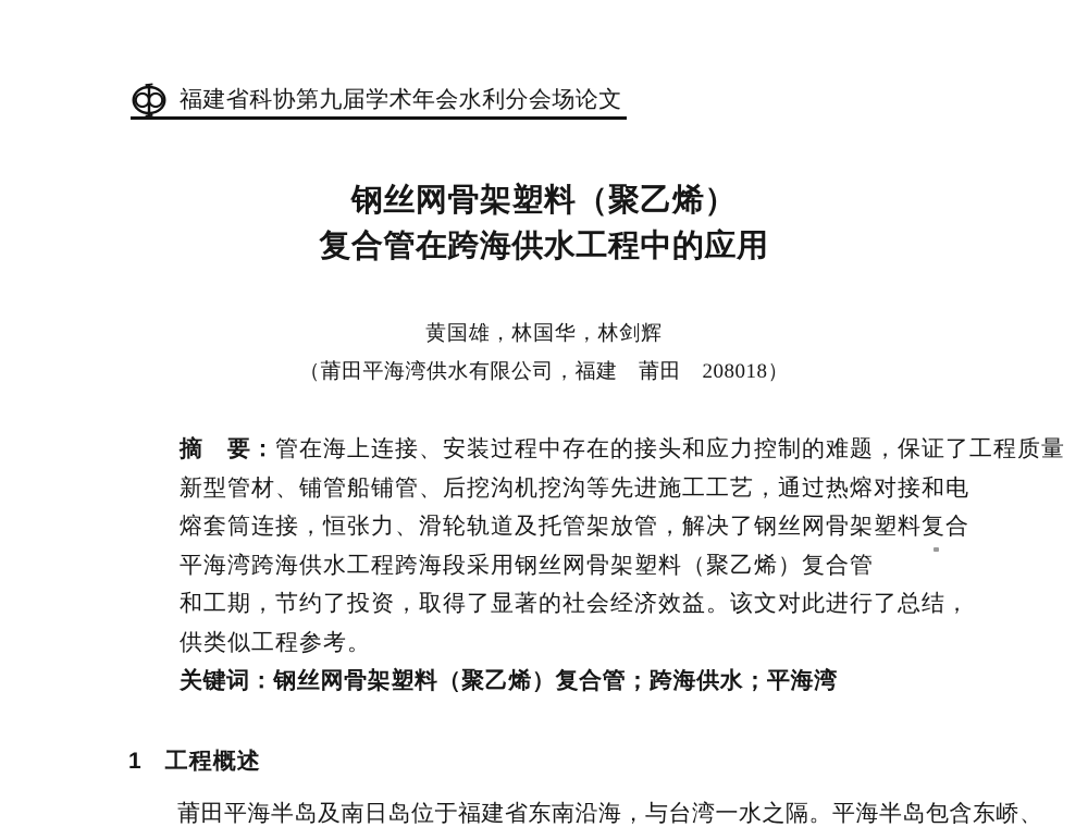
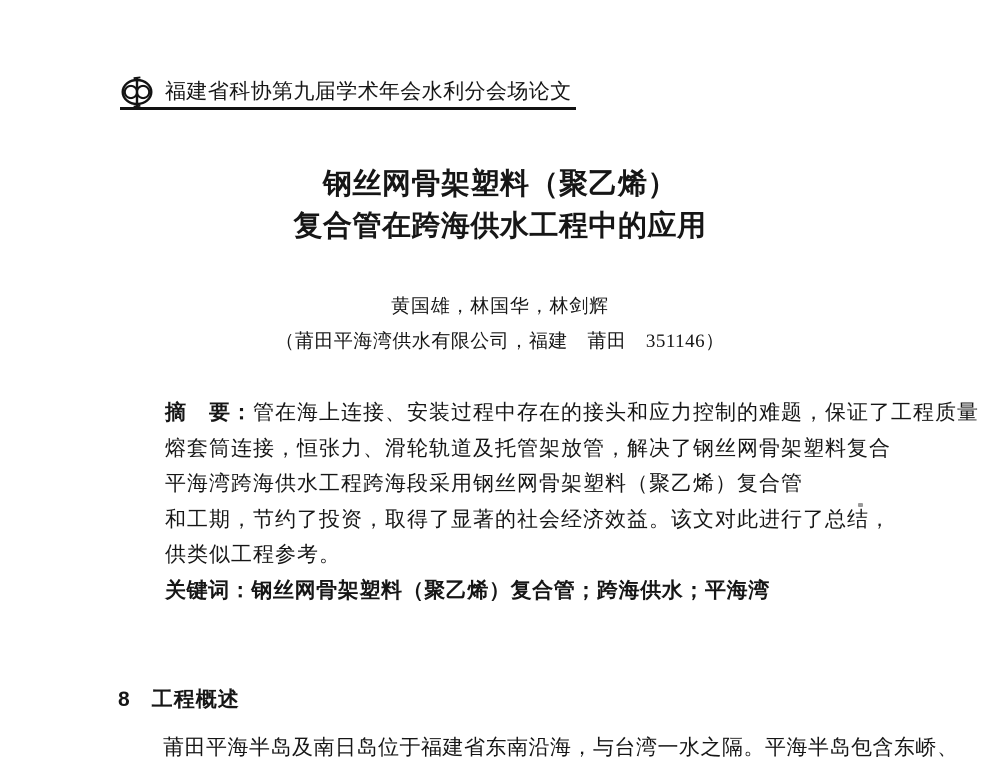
  福建省科协第九届学术年会水利分会场论文
  钢丝网骨架塑料（聚乙烯）
  复合管在跨海供水工程中的应用
  黄国雄，林国华，林剑辉
- （莆田平海湾供水有限公司，福建 莆田 208018）
+ （莆田平海湾供水有限公司，福建 莆田 351146）
  摘 要：管在海上连接、安装过程中存在的接头和应力控制的难题，保证了工程质量
- 新型管材、铺管船铺管、后挖沟机挖沟等先进施工工艺，通过热熔对接和电
  熔套筒连接，恒张力、滑轮轨道及托管架放管，解决了钢丝网骨架塑料复合
  平海湾跨海供水工程跨海段采用钢丝网骨架塑料（聚乙烯）复合管
  和工期，节约了投资，取得了显著的社会经济效益。该文对此进行了总结，
  供类似工程参考。
  关键词：钢丝网骨架塑料（聚乙烯）复合管；跨海供水；平海湾
- 1
+ 8
  工程概述
  莆田平海半岛及南日岛位于福建省东南沿海，与台湾一水之隔。平海半岛包含东峤、
